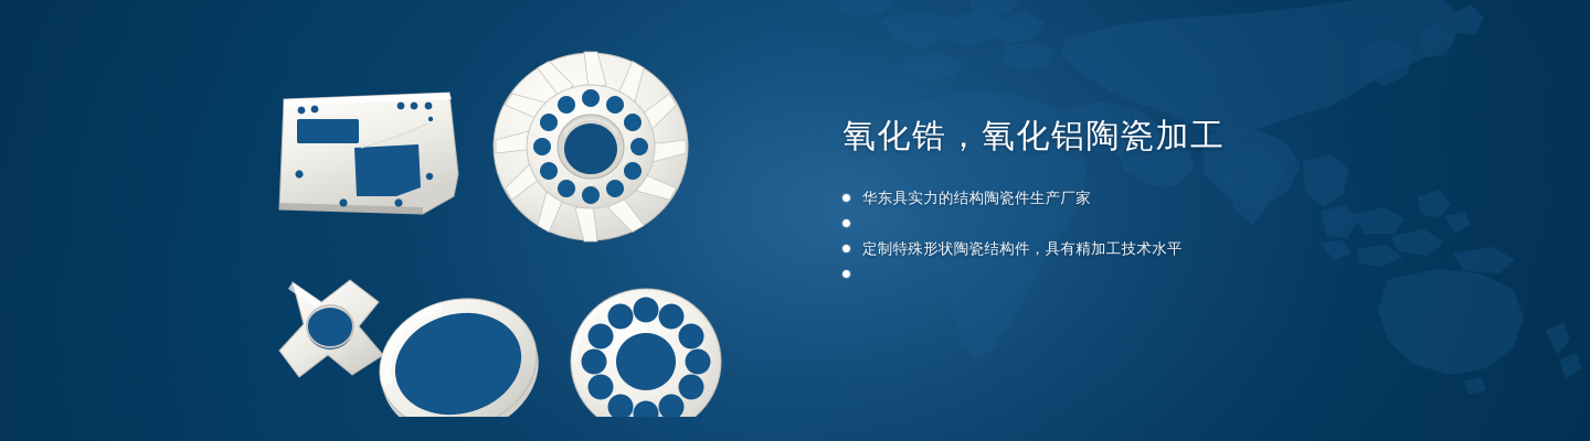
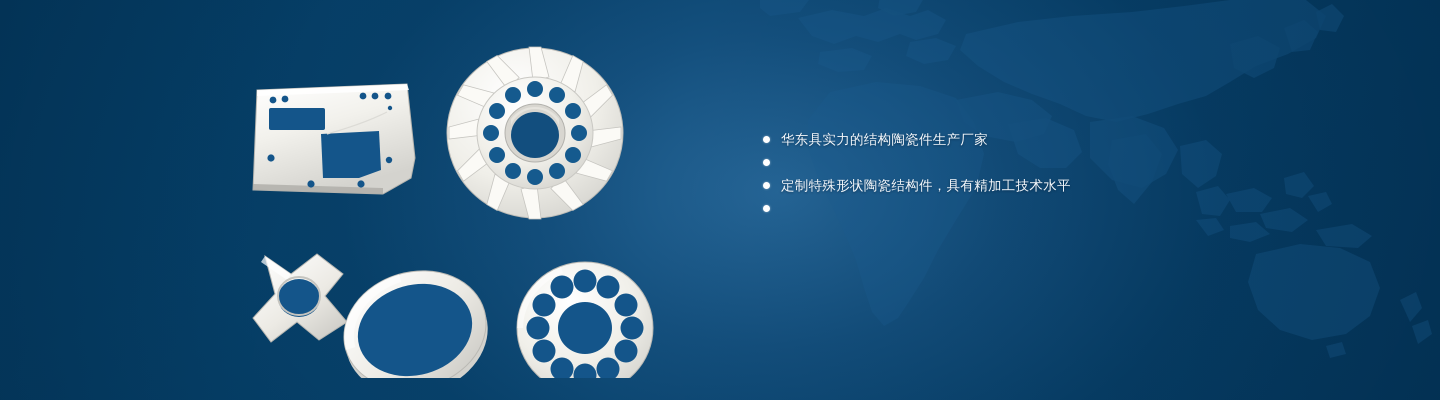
- 氧化锆，氧化铝陶瓷加工
  华东具实力的结构陶瓷件生产厂家
  定制特殊形状陶瓷结构件，具有精加工技术水平
